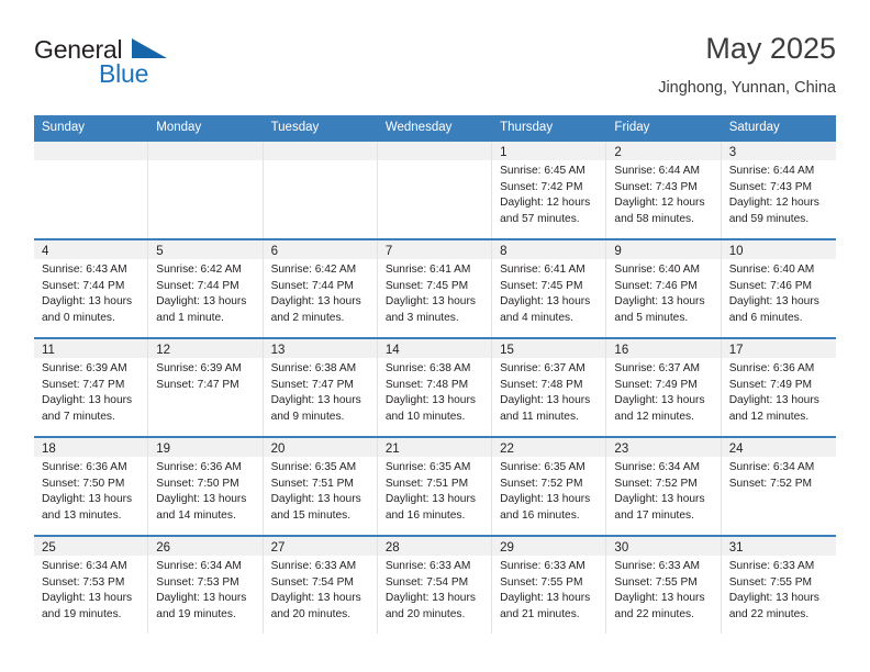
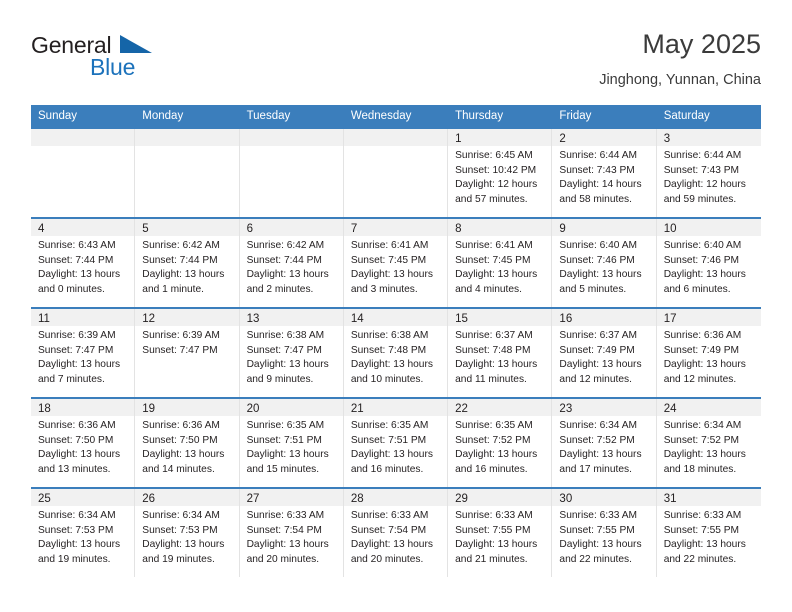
  General
  Blue
  May 2025
  Jinghong, Yunnan, China
  Sunday
  Monday
  Tuesday
  Wednesday
  Thursday
  Friday
  Saturday
  1
  Sunrise: 6:45 AM
- Sunset: 7:42 PM
+ Sunset: 10:42 PM
  Daylight: 12 hours and 57 minutes.
  2
  Sunrise: 6:44 AM
  Sunset: 7:43 PM
- Daylight: 12 hours and 58 minutes.
+ Daylight: 14 hours and 58 minutes.
  3
  Sunrise: 6:44 AM
  Sunset: 7:43 PM
  Daylight: 12 hours and 59 minutes.
  4
  Sunrise: 6:43 AM
  Sunset: 7:44 PM
  Daylight: 13 hours and 0 minutes.
  5
  Sunrise: 6:42 AM
  Sunset: 7:44 PM
  Daylight: 13 hours and 1 minute.
  6
  Sunrise: 6:42 AM
  Sunset: 7:44 PM
  Daylight: 13 hours and 2 minutes.
  7
  Sunrise: 6:41 AM
  Sunset: 7:45 PM
  Daylight: 13 hours and 3 minutes.
  8
  Sunrise: 6:41 AM
  Sunset: 7:45 PM
  Daylight: 13 hours and 4 minutes.
  9
  Sunrise: 6:40 AM
  Sunset: 7:46 PM
  Daylight: 13 hours and 5 minutes.
  10
  Sunrise: 6:40 AM
  Sunset: 7:46 PM
  Daylight: 13 hours and 6 minutes.
  11
  Sunrise: 6:39 AM
  Sunset: 7:47 PM
  Daylight: 13 hours and 7 minutes.
  12
  Sunrise: 6:39 AM
  Sunset: 7:47 PM
  13
  Sunrise: 6:38 AM
  Sunset: 7:47 PM
  Daylight: 13 hours and 9 minutes.
  14
  Sunrise: 6:38 AM
  Sunset: 7:48 PM
  Daylight: 13 hours and 10 minutes.
  15
  Sunrise: 6:37 AM
  Sunset: 7:48 PM
  Daylight: 13 hours and 11 minutes.
  16
  Sunrise: 6:37 AM
  Sunset: 7:49 PM
  Daylight: 13 hours and 12 minutes.
  17
  Sunrise: 6:36 AM
  Sunset: 7:49 PM
  Daylight: 13 hours and 12 minutes.
  18
  Sunrise: 6:36 AM
  Sunset: 7:50 PM
  Daylight: 13 hours and 13 minutes.
  19
  Sunrise: 6:36 AM
  Sunset: 7:50 PM
  Daylight: 13 hours and 14 minutes.
  20
  Sunrise: 6:35 AM
  Sunset: 7:51 PM
  Daylight: 13 hours and 15 minutes.
  21
  Sunrise: 6:35 AM
  Sunset: 7:51 PM
  Daylight: 13 hours and 16 minutes.
  22
  Sunrise: 6:35 AM
  Sunset: 7:52 PM
  Daylight: 13 hours and 16 minutes.
  23
  Sunrise: 6:34 AM
  Sunset: 7:52 PM
  Daylight: 13 hours and 17 minutes.
  24
  Sunrise: 6:34 AM
  Sunset: 7:52 PM
+ Daylight: 13 hours and 18 minutes.
  25
  Sunrise: 6:34 AM
  Sunset: 7:53 PM
  Daylight: 13 hours and 19 minutes.
  26
  Sunrise: 6:34 AM
  Sunset: 7:53 PM
  Daylight: 13 hours and 19 minutes.
  27
  Sunrise: 6:33 AM
  Sunset: 7:54 PM
  Daylight: 13 hours and 20 minutes.
  28
  Sunrise: 6:33 AM
  Sunset: 7:54 PM
  Daylight: 13 hours and 20 minutes.
  29
  Sunrise: 6:33 AM
  Sunset: 7:55 PM
  Daylight: 13 hours and 21 minutes.
  30
  Sunrise: 6:33 AM
  Sunset: 7:55 PM
  Daylight: 13 hours and 22 minutes.
  31
  Sunrise: 6:33 AM
  Sunset: 7:55 PM
  Daylight: 13 hours and 22 minutes.
